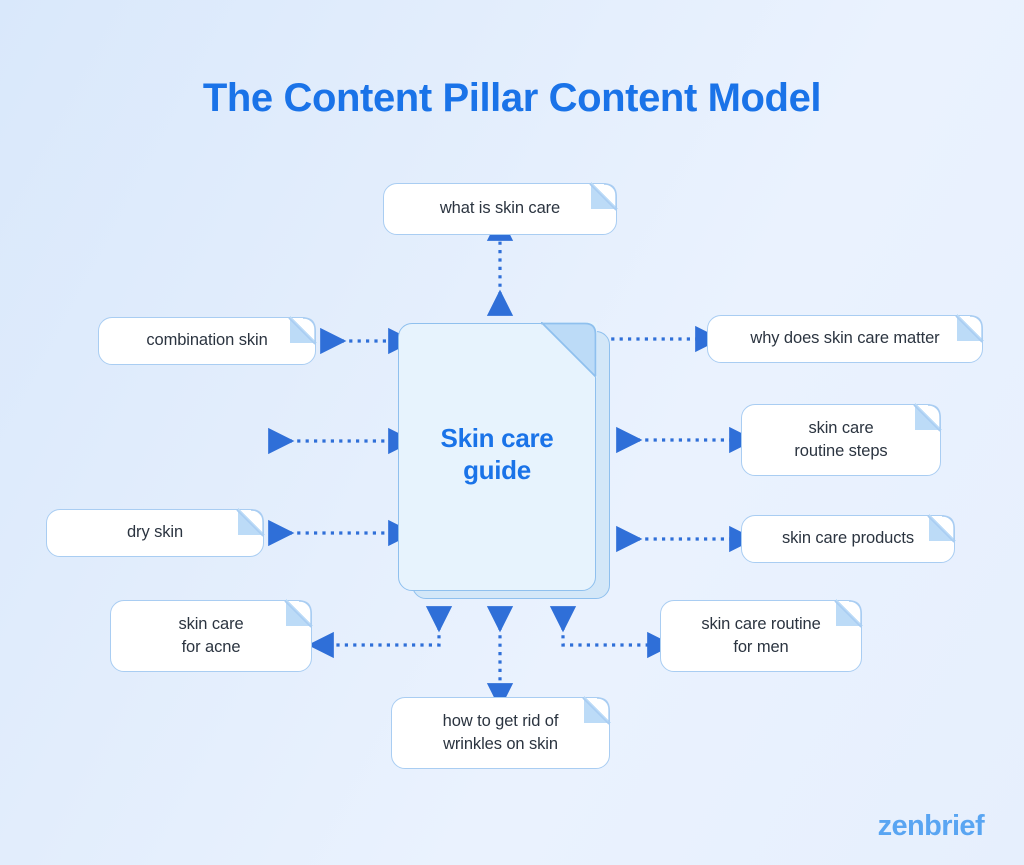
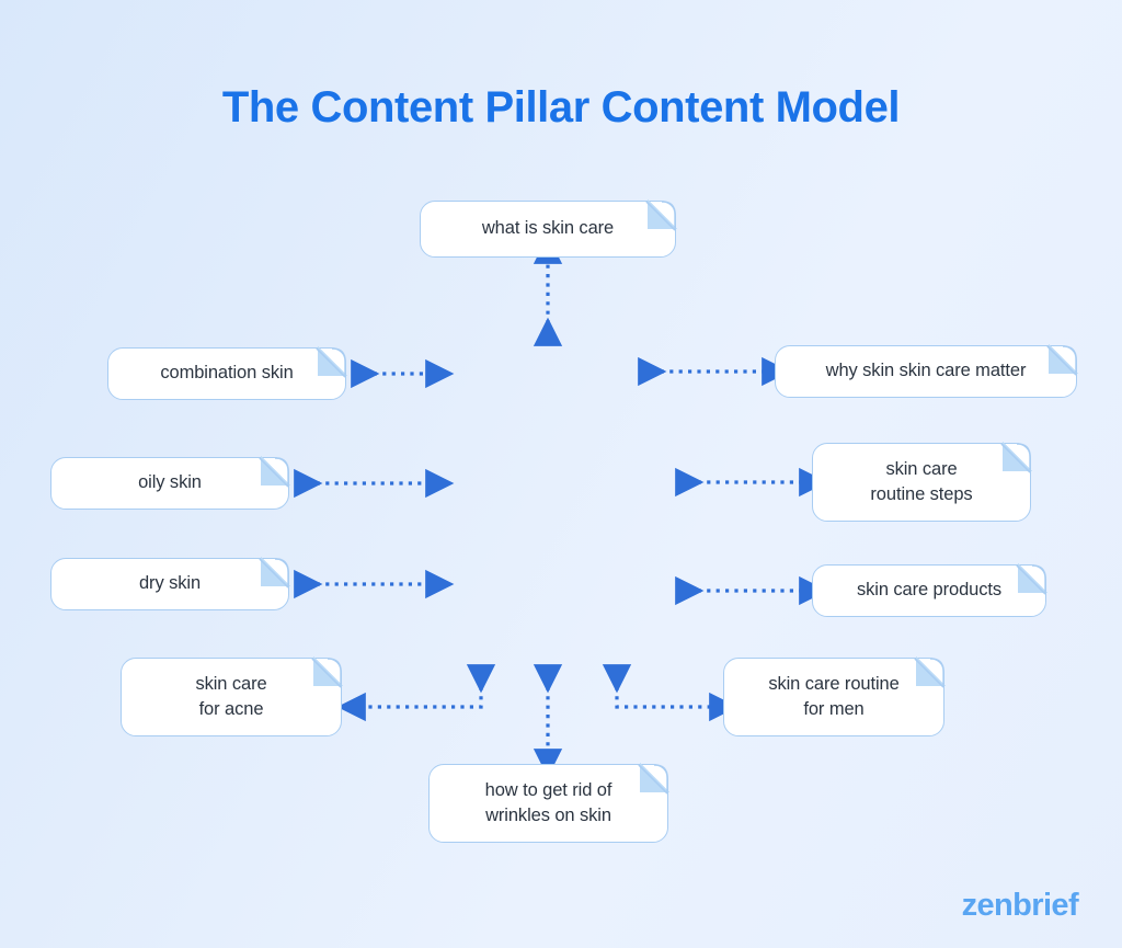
  The Content Pillar Content Model
- Skin care
- guide
  what is skin care
  combination skin
+ oily skin
  dry skin
  skin care
  for acne
  how to get rid of
  wrinkles on skin
  skin care routine
  for men
- why does skin care matter
+ why skin skin care matter
  skin care
  routine steps
  skin care products
  zenbrief
